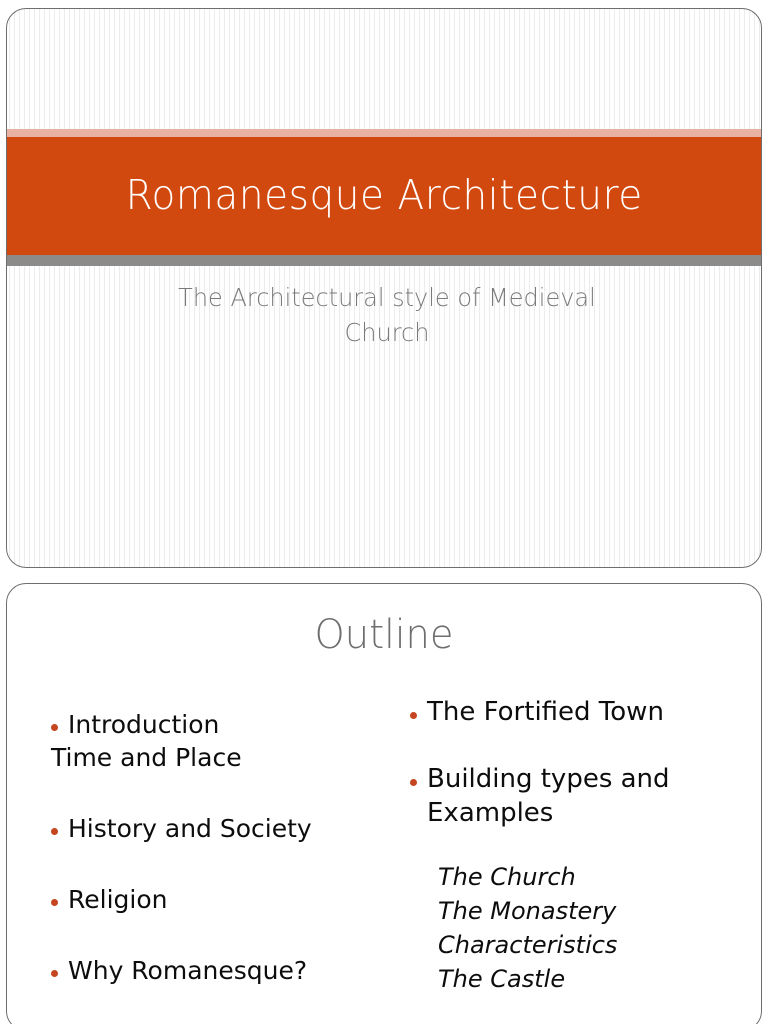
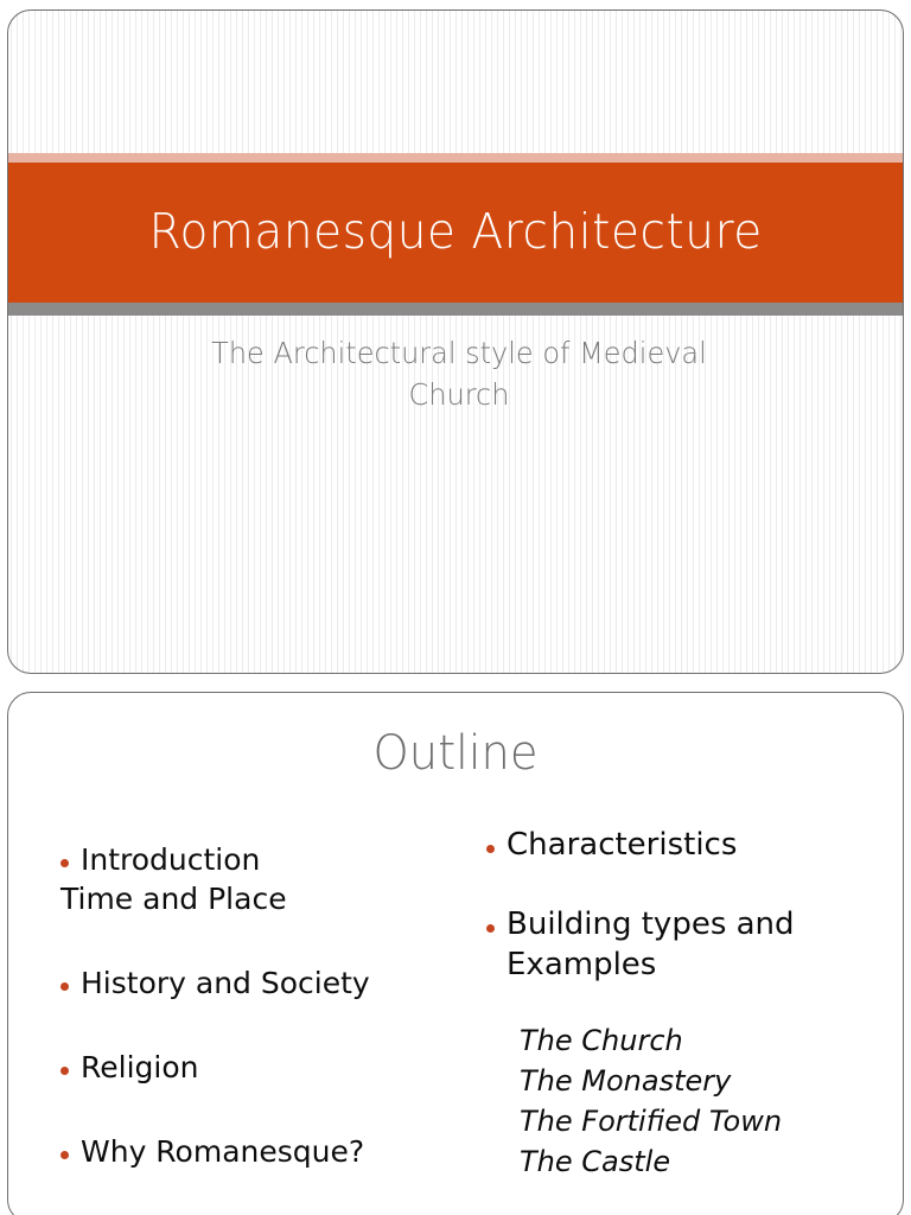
  Romanesque Architecture
  The Architectural style of Medieval Church
  Outline
  Introduction
  Time and Place
  History and Society
  Religion
  Why Romanesque?
- The Fortified Town
+ Characteristics
  Building types and Examples
  The Church
  The Monastery
- Characteristics
+ The Fortified Town
  The Castle
